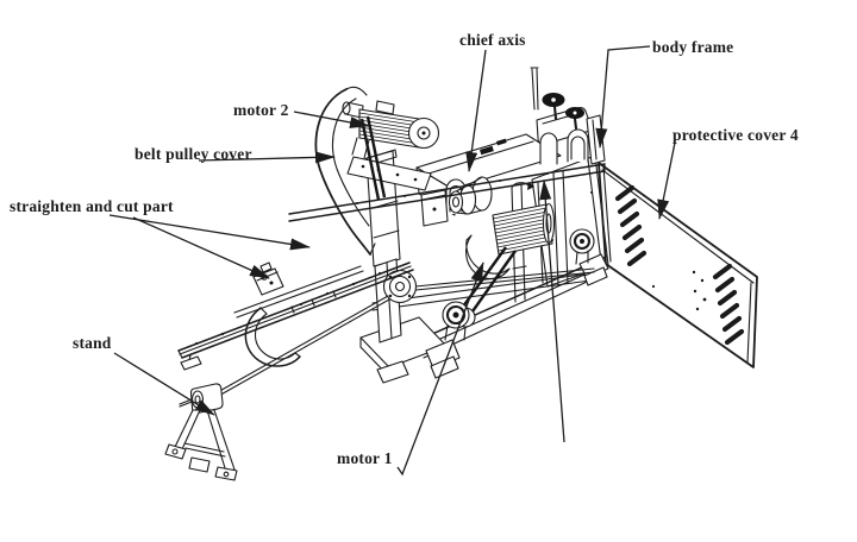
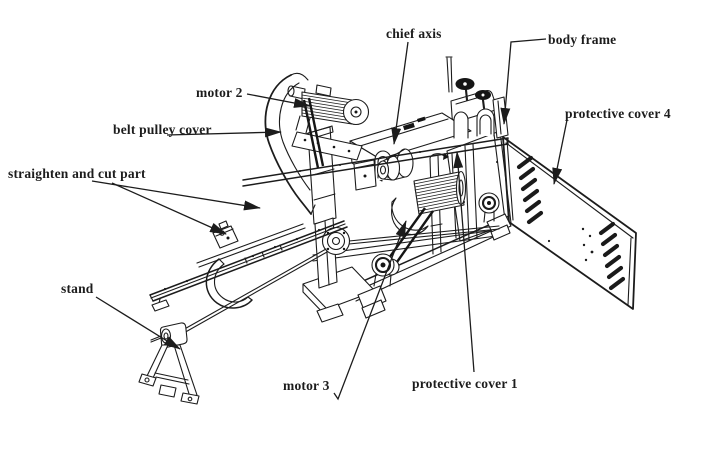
  chief axis
  body frame
  motor 2
  belt pulley cover
  protective cover 4
  straighten and cut part
  stand
- motor 1
+ motor 3
+ protective cover 1
